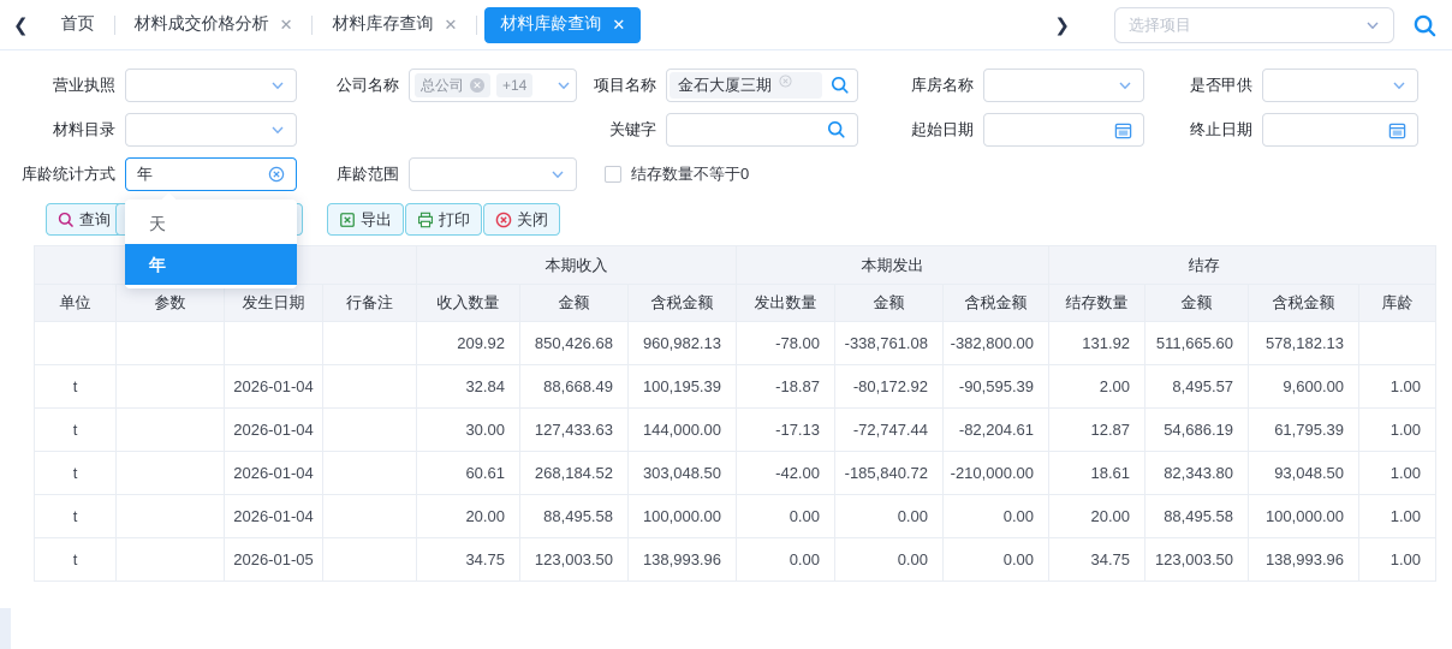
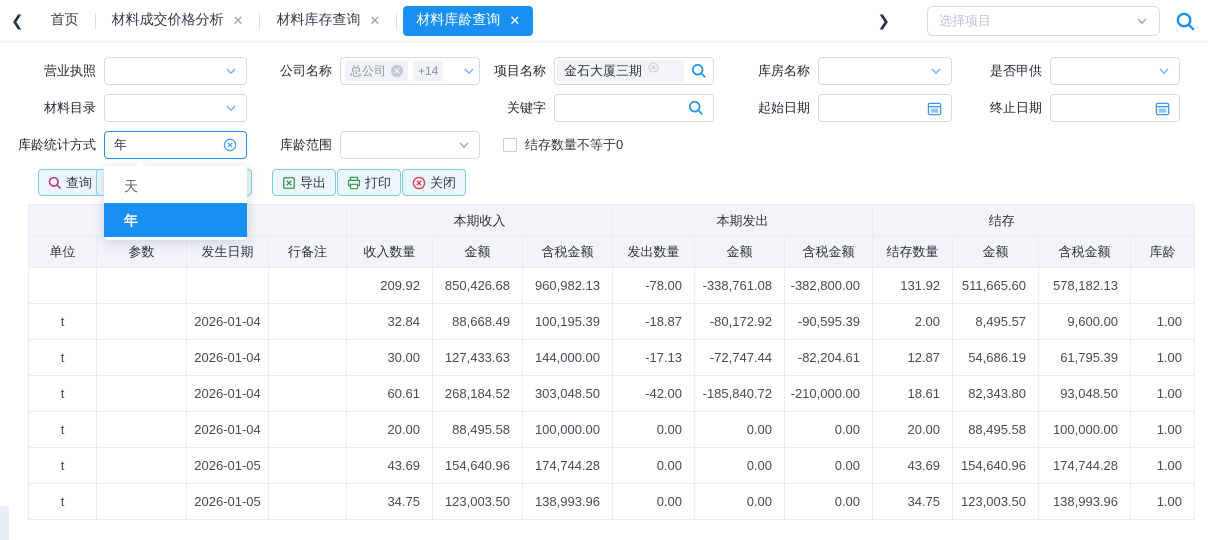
  ❮
  首页
  材料成交价格分析
  ✕
  材料库存查询
  ✕
  材料库龄查询
  ✕
  ❯
  选择项目
  营业执照
  公司名称
  总公司
  ✕
  +14
  项目名称
  金石大厦三期
  库房名称
  是否甲供
  材料目录
  关键字
  起始日期
  终止日期
  库龄统计方式
  年
  库龄范围
  结存数量不等于0
  查询
  导出
  打印
  关闭
  天
  年
  	本期收入	本期发出	结存
  单位	参数	发生日期	行备注	收入数量	金额	含税金额	发出数量	金额	含税金额	结存数量	金额	含税金额	库龄
  				209.92	850,426.68	960,982.13	-78.00	-338,761.08	-382,800.00	131.92	511,665.60	578,182.13
  t		2026-01-04		32.84	88,668.49	100,195.39	-18.87	-80,172.92	-90,595.39	2.00	8,495.57	9,600.00	1.00
  t		2026-01-04		30.00	127,433.63	144,000.00	-17.13	-72,747.44	-82,204.61	12.87	54,686.19	61,795.39	1.00
  t		2026-01-04		60.61	268,184.52	303,048.50	-42.00	-185,840.72	-210,000.00	18.61	82,343.80	93,048.50	1.00
  t		2026-01-04		20.00	88,495.58	100,000.00	0.00	0.00	0.00	20.00	88,495.58	100,000.00	1.00
+ t		2026-01-05		43.69	154,640.96	174,744.28	0.00	0.00	0.00	43.69	154,640.96	174,744.28	1.00
  t		2026-01-05		34.75	123,003.50	138,993.96	0.00	0.00	0.00	34.75	123,003.50	138,993.96	1.00
